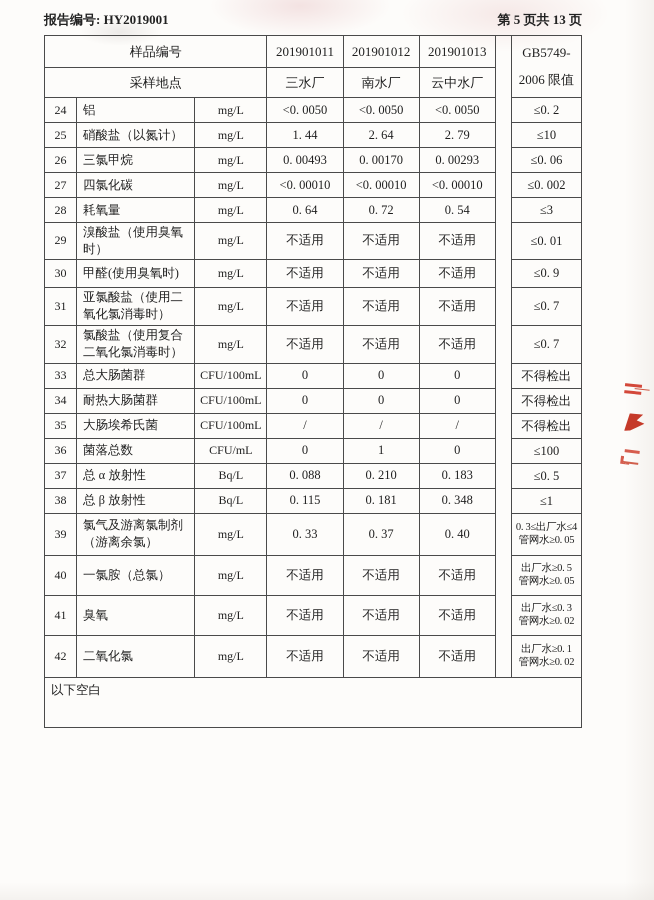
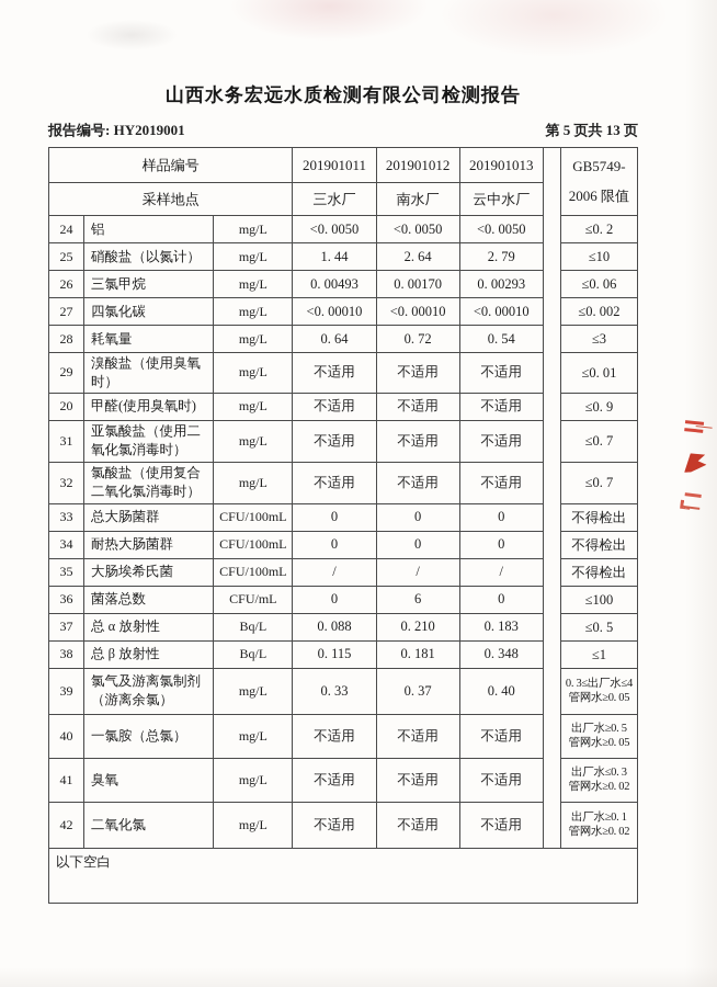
+ 山西水务宏远水质检测有限公司检测报告
  报告编号: HY2019001
  第 5 页共 13 页
  样品编号	201901011	201901012	201901013		GB5749- 2006 限值
  采样地点	三水厂	南水厂	云中水厂
  24	铝	mg/L	<0. 0050	<0. 0050	<0. 0050		≤0. 2
  25	硝酸盐（以氮计）	mg/L	1. 44	2. 64	2. 79		≤10
  26	三氯甲烷	mg/L	0. 00493	0. 00170	0. 00293		≤0. 06
  27	四氯化碳	mg/L	<0. 00010	<0. 00010	<0. 00010		≤0. 002
  28	耗氧量	mg/L	0. 64	0. 72	0. 54		≤3
  29	溴酸盐（使用臭氧时）	mg/L	不适用	不适用	不适用		≤0. 01
- 30	甲醛(使用臭氧时)	mg/L	不适用	不适用	不适用		≤0. 9
+ 20	甲醛(使用臭氧时)	mg/L	不适用	不适用	不适用		≤0. 9
  31	亚氯酸盐（使用二氧化氯消毒时）	mg/L	不适用	不适用	不适用		≤0. 7
  32	氯酸盐（使用复合二氧化氯消毒时）	mg/L	不适用	不适用	不适用		≤0. 7
  33	总大肠菌群	CFU/100mL	0	0	0		不得检出
  34	耐热大肠菌群	CFU/100mL	0	0	0		不得检出
  35	大肠埃希氏菌	CFU/100mL	/	/	/		不得检出
- 36	菌落总数	CFU/mL	0	1	0		≤100
+ 36	菌落总数	CFU/mL	0	6	0		≤100
  37	总 α 放射性	Bq/L	0. 088	0. 210	0. 183		≤0. 5
  38	总 β 放射性	Bq/L	0. 115	0. 181	0. 348		≤1
  39	氯气及游离氯制剂（游离余氯）	mg/L	0. 33	0. 37	0. 40		0. 3≤出厂水≤4 管网水≥0. 05
  40	一氯胺（总氯）	mg/L	不适用	不适用	不适用		出厂水≥0. 5 管网水≥0. 05
  41	臭氧	mg/L	不适用	不适用	不适用		出厂水≤0. 3 管网水≥0. 02
  42	二氧化氯	mg/L	不适用	不适用	不适用		出厂水≥0. 1 管网水≥0. 02
  以下空白
